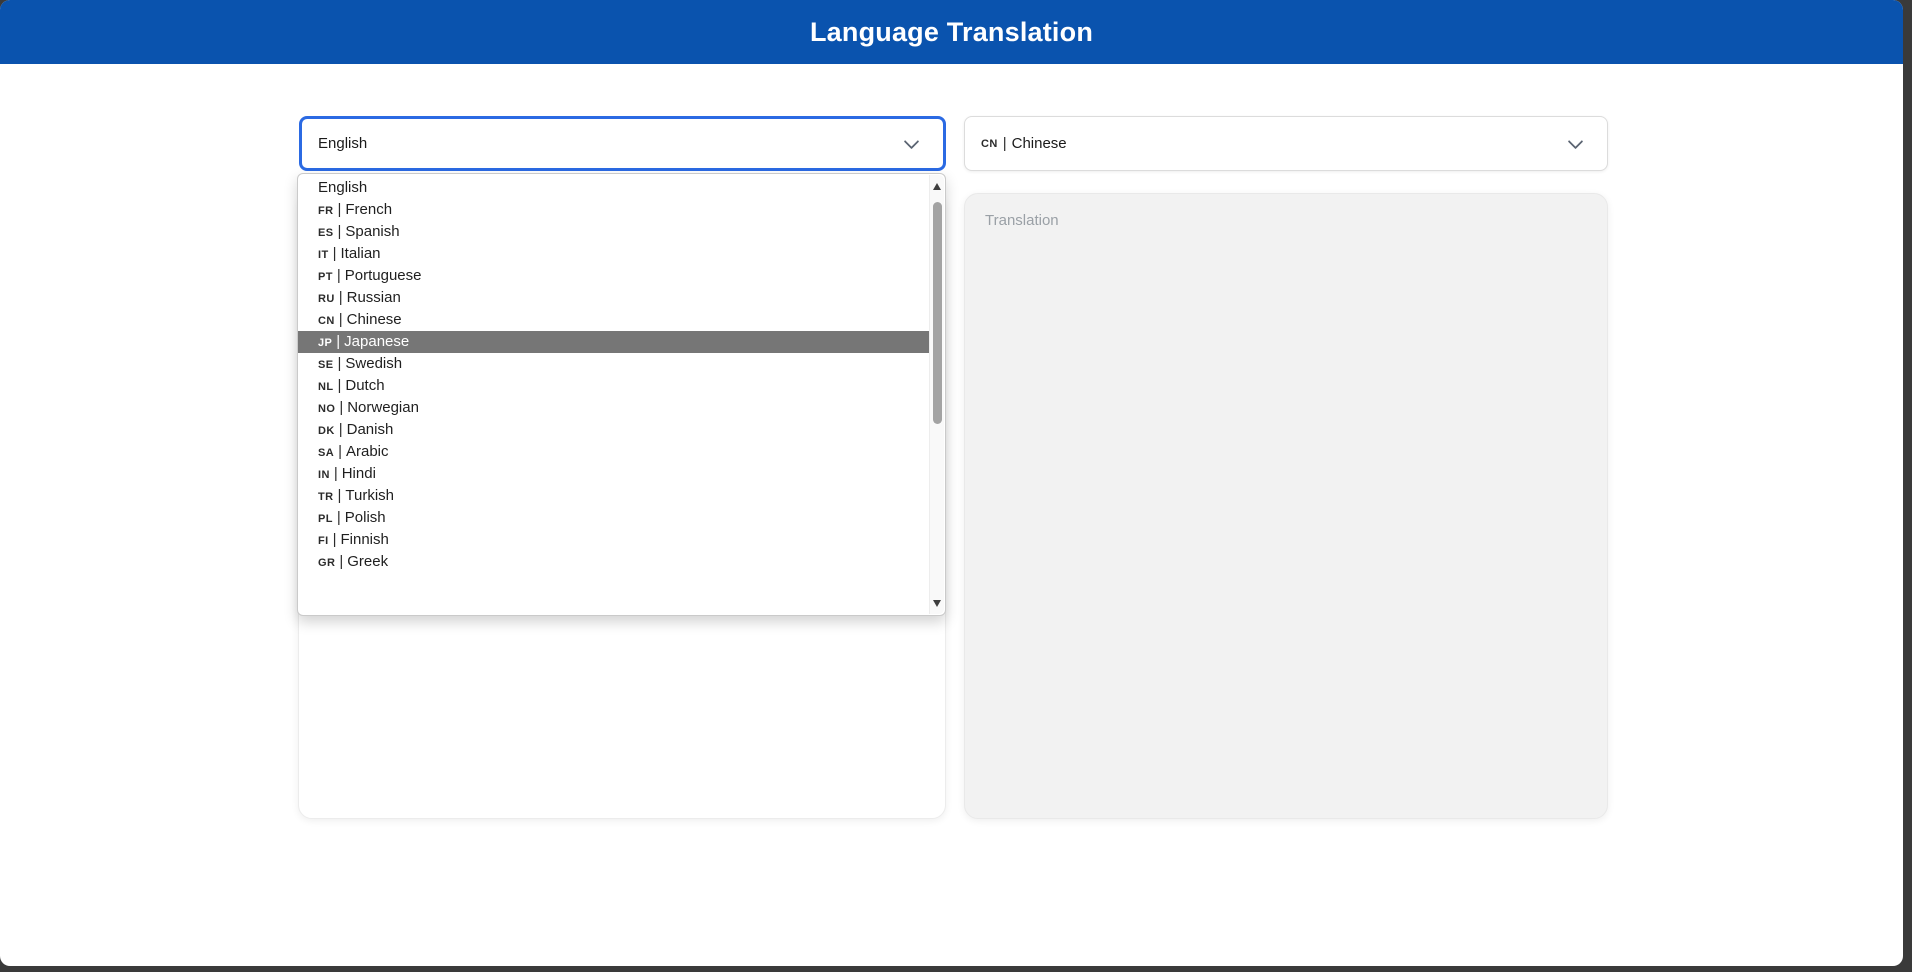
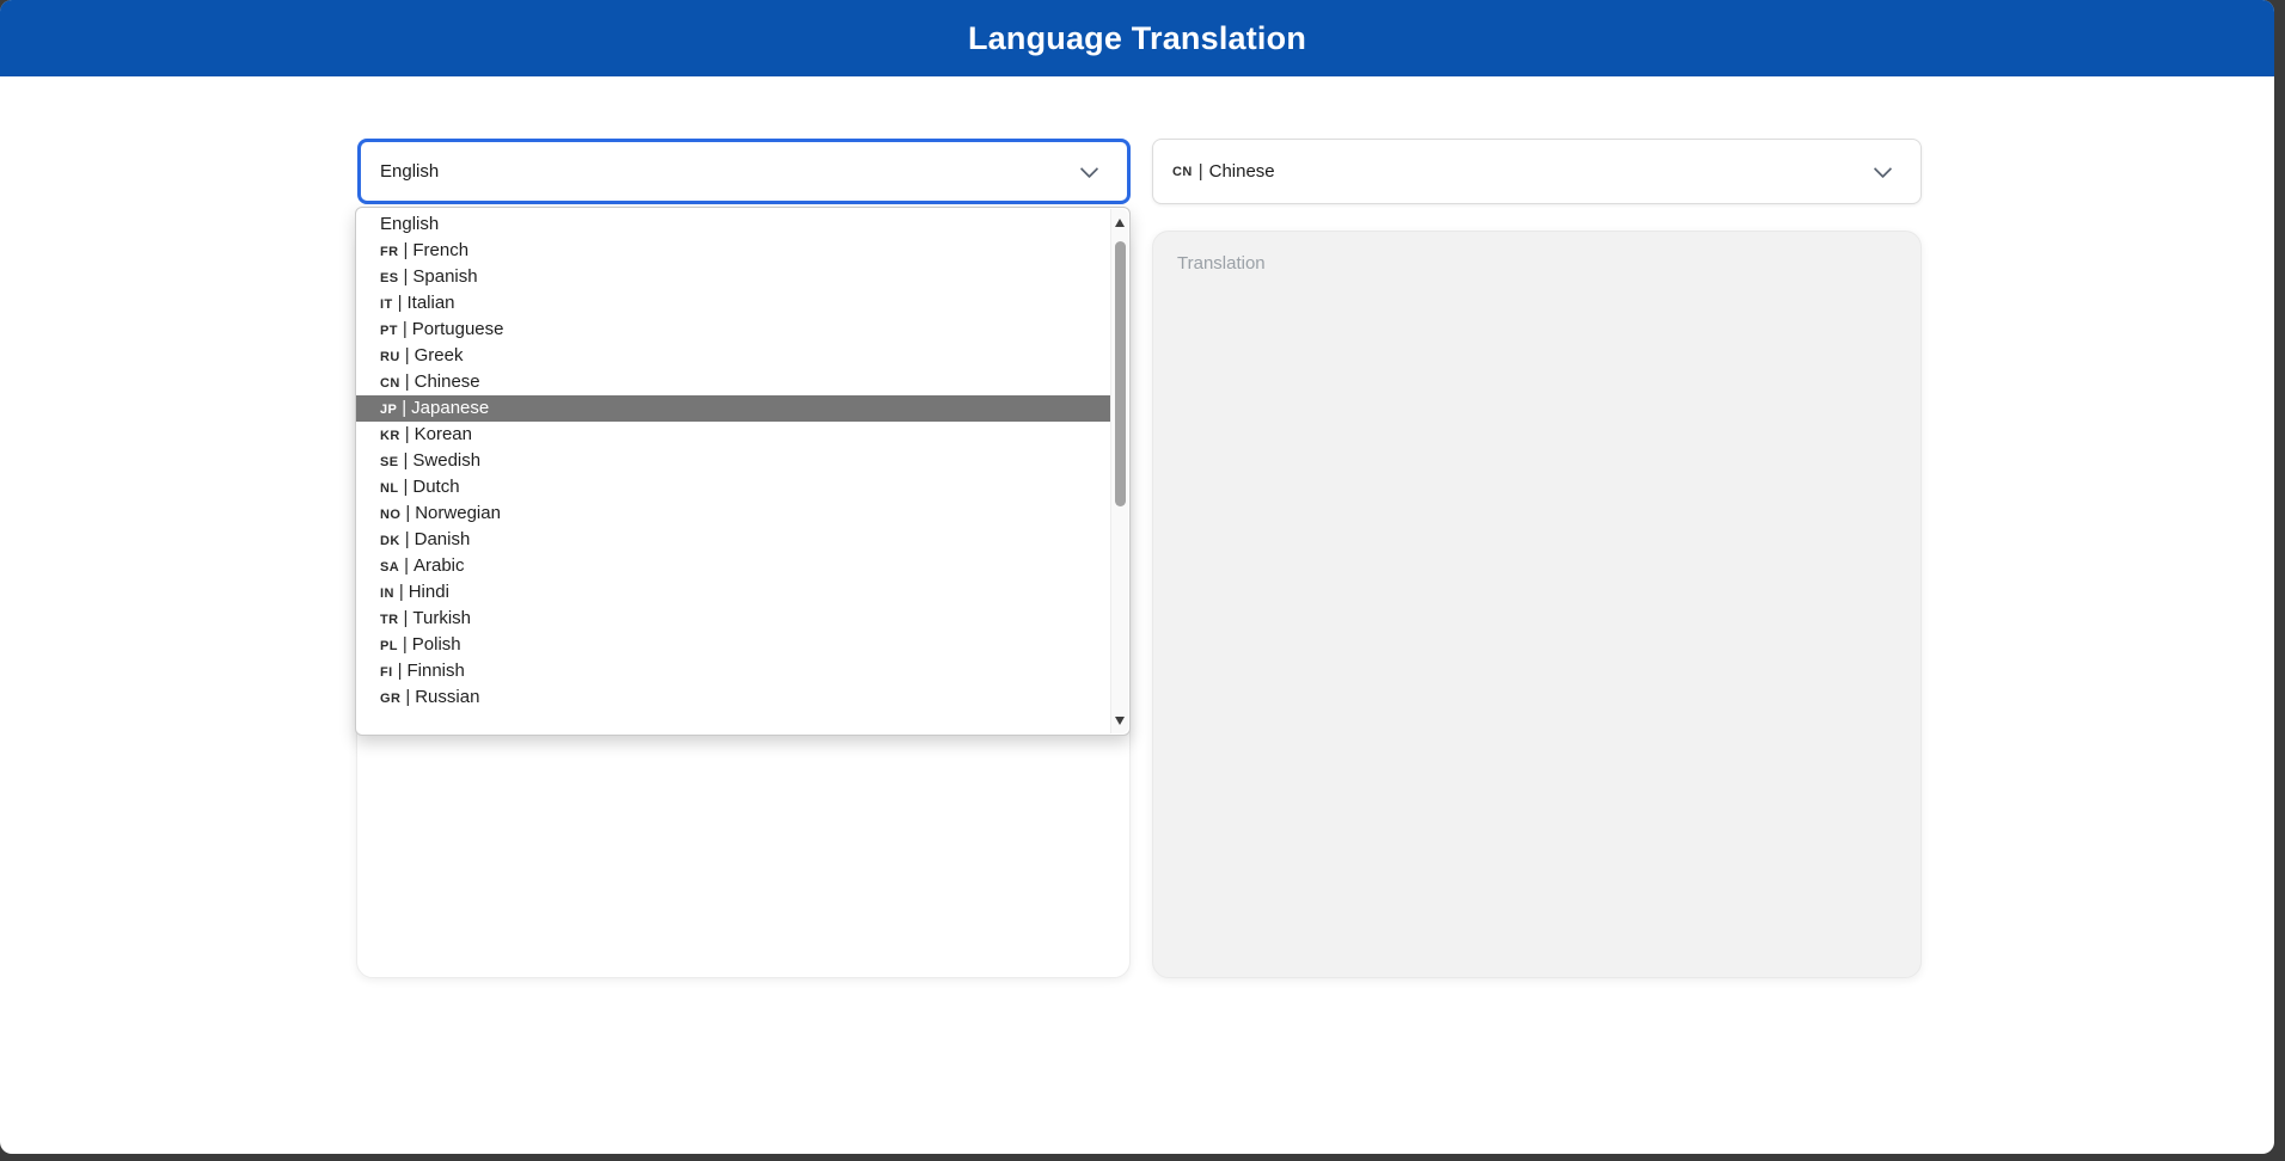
  Language Translation
  English
  CN
  |
  Chinese
  Translation
  English
  FR | French
  ES | Spanish
  IT | Italian
  PT | Portuguese
- RU | Russian
+ RU | Greek
  CN | Chinese
  JP | Japanese
+ KR | Korean
  SE | Swedish
  NL | Dutch
  NO | Norwegian
  DK | Danish
  SA | Arabic
  IN | Hindi
  TR | Turkish
  PL | Polish
  FI | Finnish
- GR | Greek
+ GR | Russian
